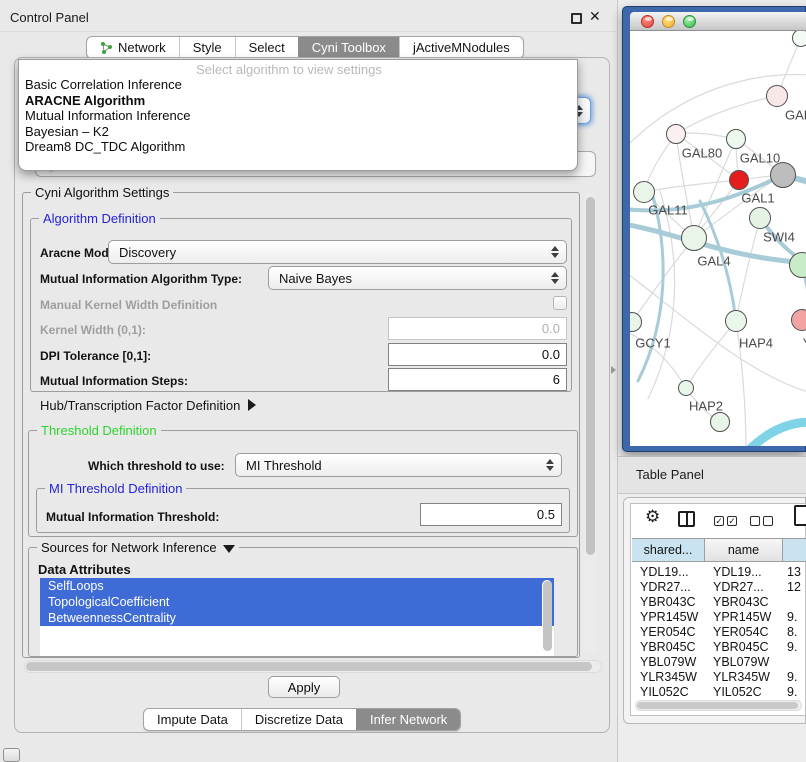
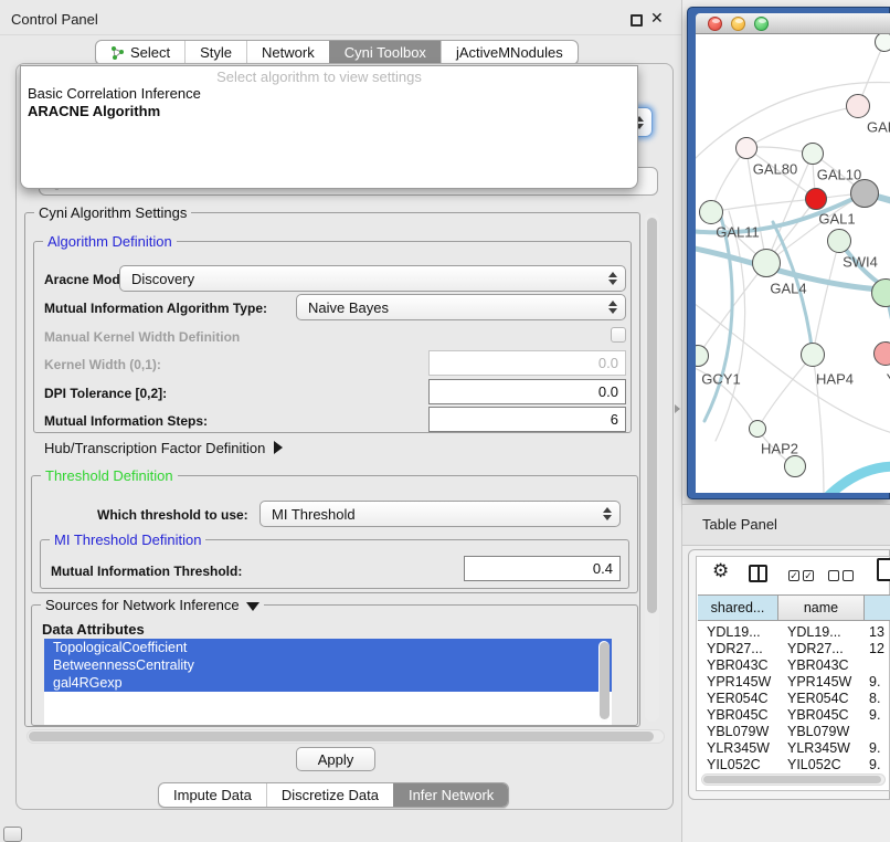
  Control Panel
  ✕
- Network
+ Select
  Style
- Select
+ Network
  Cyni Toolbox
  jActiveMNodules
  Select algorithm to view settings
  Basic Correlation Inference
  ARACNE Algorithm
- Mutual Information Inference
- Bayesian – K2
- Dream8 DC_TDC Algorithm
  Cyni Algorithm Settings
  Algorithm Definition
  Aracne Mod
  Discovery
  Mutual Information Algorithm Type:
  Naive Bayes
  Manual Kernel Width Definition
  Kernel Width (0,1):
  0.0
- DPI Tolerance [0,1]:
+ DPI Tolerance [0,2]:
  0.0
  Mutual Information Steps:
  6
  Hub/Transcription Factor Definition
  Threshold Definition
  Which threshold to use:
  MI Threshold
  MI Threshold Definition
  Mutual Information Threshold:
- 0.5
+ 0.4
  Sources for Network Inference
  Data Attributes
- SelfLoops
  TopologicalCoefficient
  BetweennessCentrality
+ gal4RGexp
  Apply
  Impute Data
  Discretize Data
  Infer Network
  GAL80
  GAL10
  GAL1
  GAL11
  SWI4
  GAL4
  GCY1
  HAP4
  HAP2
  Table Panel
  ⚙
  ✓
  ✓
  shared...
  name
  YDL19...
  YDL19...
  13
  YDR27...
  YDR27...
  12
  YBR043C
  YBR043C
  YPR145W
  YPR145W
  9.
  YER054C
  YER054C
  8.
  YBR045C
  YBR045C
  9.
  YBL079W
  YBL079W
  YLR345W
  YLR345W
  9.
  YIL052C
  YIL052C
  9.
